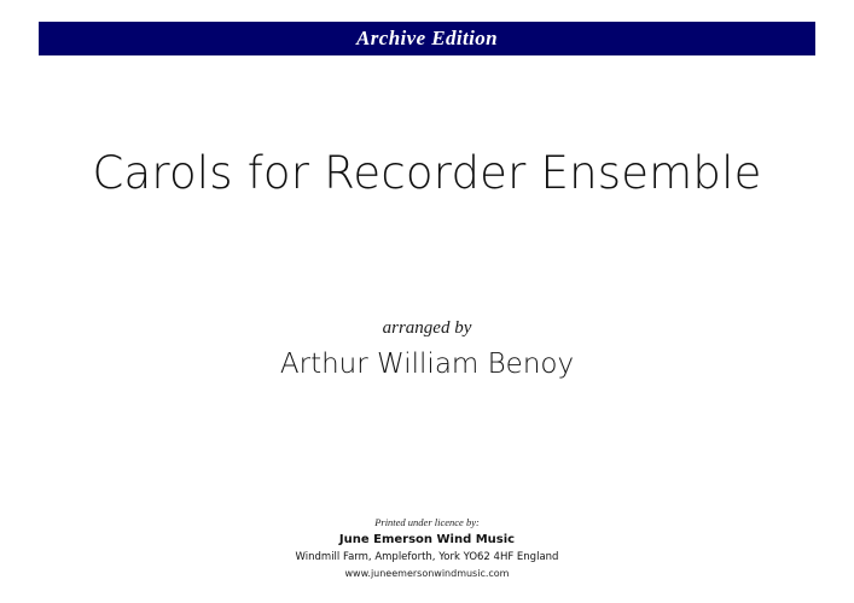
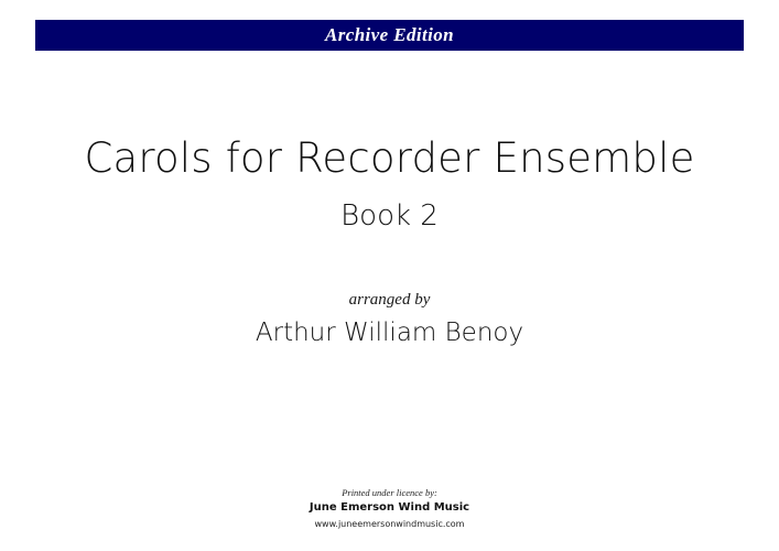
  Archive Edition
  Carols for Recorder Ensemble
+ Book 2
  arranged by
  Arthur William Benoy
  Printed under licence by:
  June Emerson Wind Music
- Windmill Farm, Ampleforth, York YO62 4HF England
  www.juneemersonwindmusic.com
